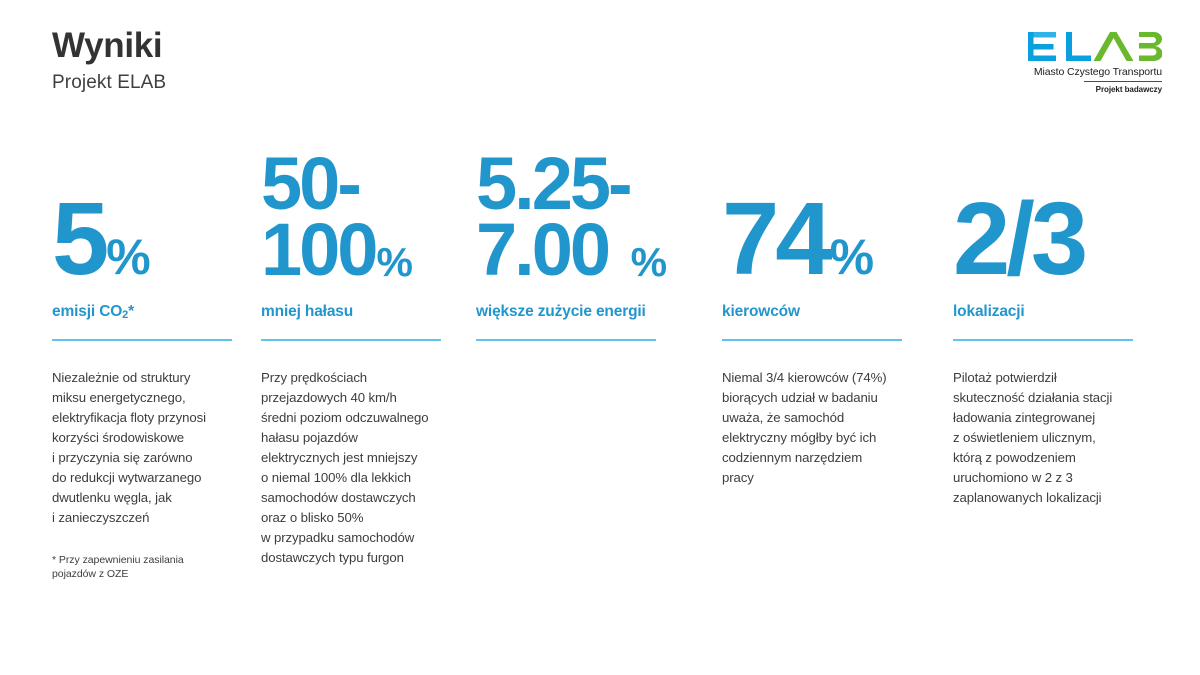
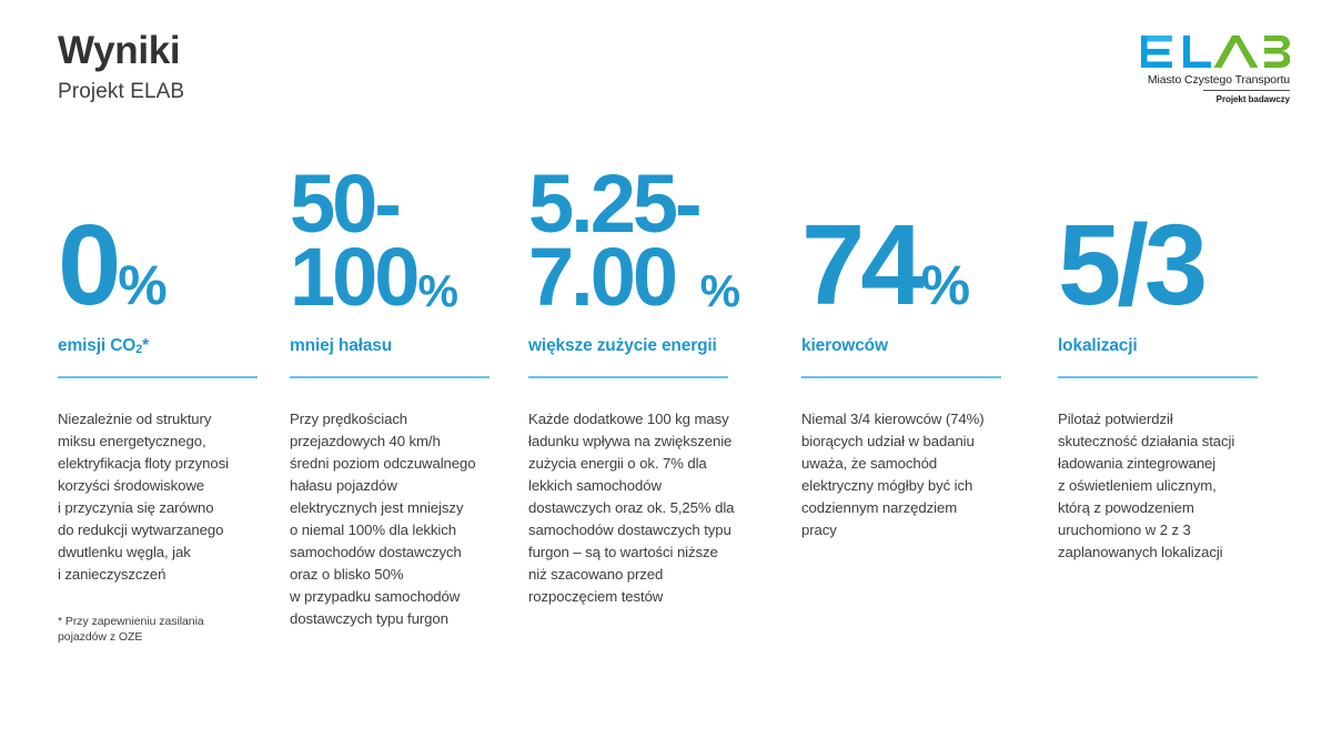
  Wyniki
  Projekt ELAB
  Miasto Czystego Transportu
  Projekt badawczy
- 5
+ 0
  %
  emisji CO2*
  Niezależnie od struktury
  miksu energetycznego,
  elektryfikacja floty przynosi
  korzyści środowiskowe
  i przyczynia się zarówno
  do redukcji wytwarzanego
  dwutlenku węgla, jak
  i zanieczyszczeń
  * Przy zapewnieniu zasilania
  pojazdów z OZE
  50-
  100
  %
  mniej hałasu
  Przy prędkościach
  przejazdowych 40 km/h
  średni poziom odczuwalnego
  hałasu pojazdów
  elektrycznych jest mniejszy
  o niemal 100% dla lekkich
  samochodów dostawczych
  oraz o blisko 50%
  w przypadku samochodów
  dostawczych typu furgon
  5.25-
  7.00
  %
  większe zużycie energii
+ Każde dodatkowe 100 kg masy
+ ładunku wpływa na zwiększenie
+ zużycia energii o ok. 7% dla
+ lekkich samochodów
+ dostawczych oraz ok. 5,25% dla
+ samochodów dostawczych typu
+ furgon – są to wartości niższe
+ niż szacowano przed
+ rozpoczęciem testów
  74
  %
  kierowców
  Niemal 3/4 kierowców (74%)
  biorących udział w badaniu
  uważa, że samochód
  elektryczny mógłby być ich
  codziennym narzędziem
  pracy
- 2/3
+ 5/3
  lokalizacji
  Pilotaż potwierdził
  skuteczność działania stacji
  ładowania zintegrowanej
  z oświetleniem ulicznym,
  którą z powodzeniem
  uruchomiono w 2 z 3
  zaplanowanych lokalizacji
